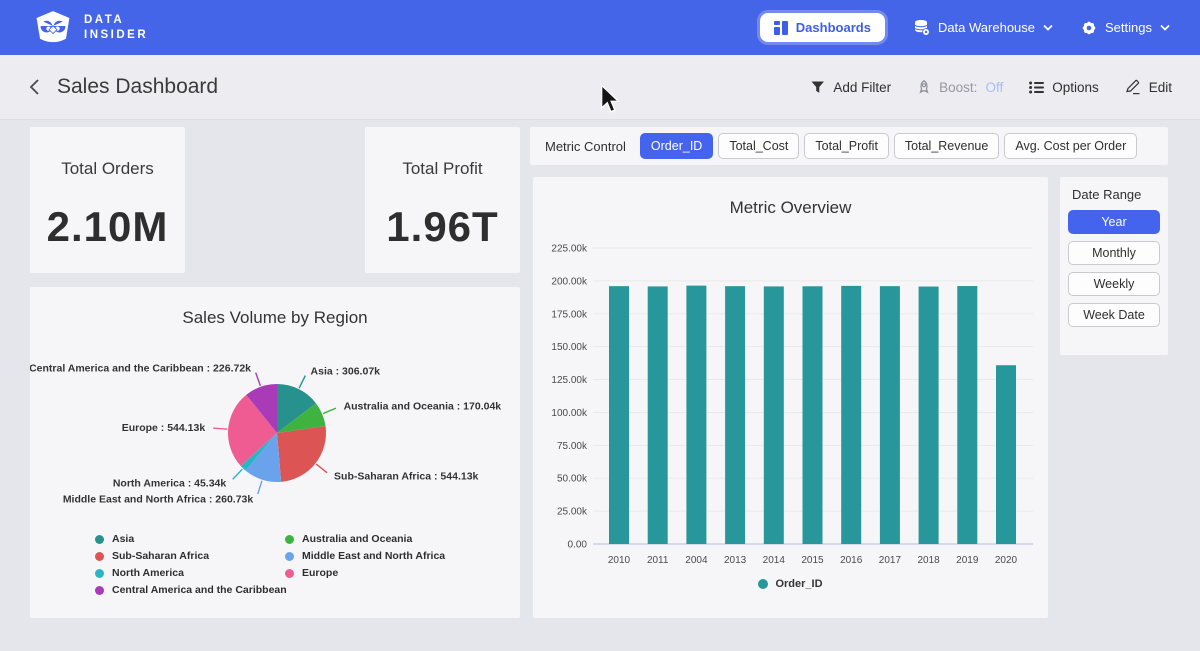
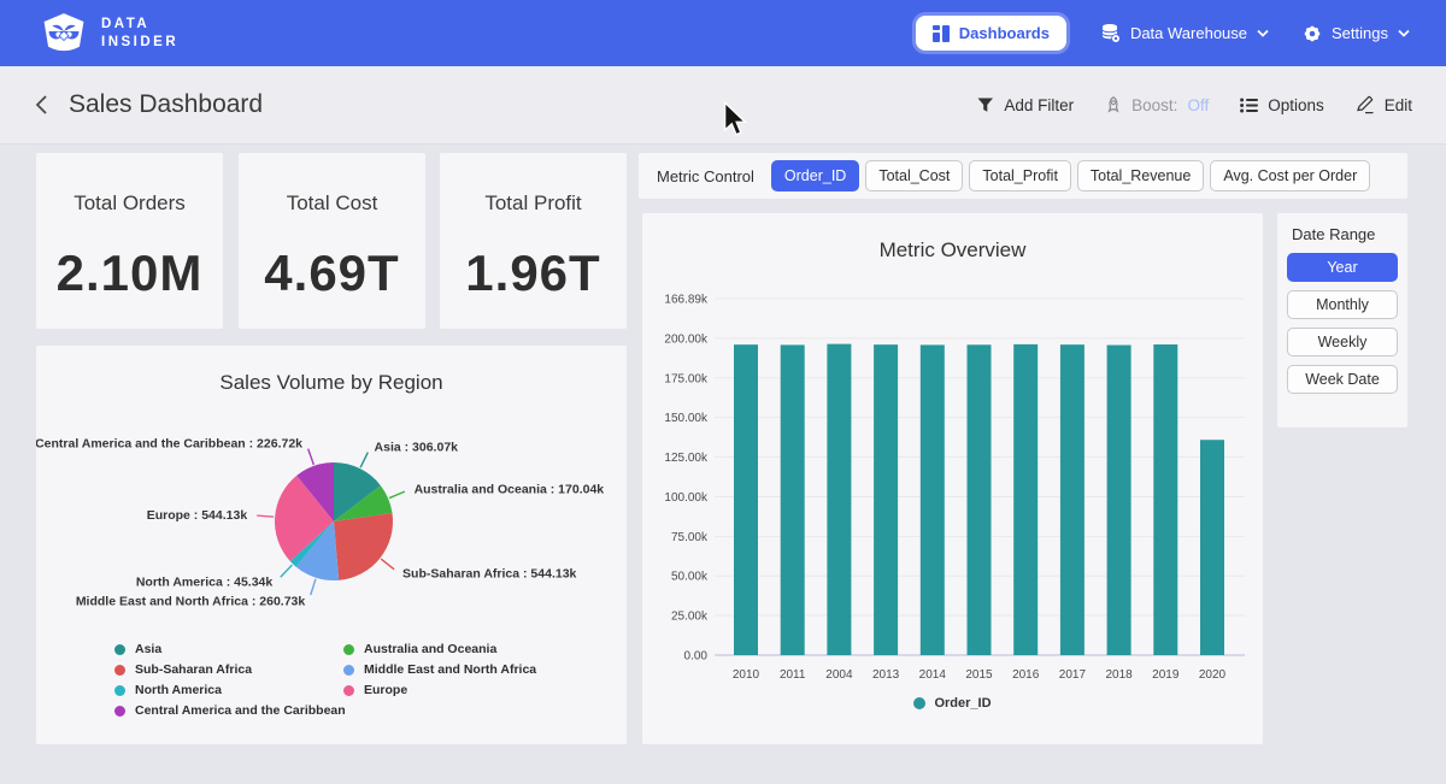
  DATA
  INSIDER
  Dashboards
  Data Warehouse
  Settings
  Sales Dashboard
  Add Filter
  Boost:
  Off
  Options
  Edit
  Total Orders
  2.10M
+ Total Cost
+ 4.69T
  Total Profit
  1.96T
  Metric Control
  Order_ID
  Total_Cost
  Total_Profit
  Total_Revenue
  Avg. Cost per Order
  Metric Overview
  0.00
  25.00k
  50.00k
  75.00k
  100.00k
  125.00k
  150.00k
  175.00k
  200.00k
- 225.00k
+ 166.89k
  2010
  2011
  2004
  2013
  2014
  2015
  2016
  2017
  2018
  2019
  2020
  Order_ID
  Date Range
  Year
  Monthly
  Weekly
  Week Date
  Sales Volume by Region
  Asia : 306.07k
  Australia and Oceania : 170.04k
  Sub-Saharan Africa : 544.13k
  Middle East and North Africa : 260.73k
  North America : 45.34k
  Europe : 544.13k
  Central America and the Caribbean : 226.72k
  Asia
  Sub-Saharan Africa
  North America
  Central America and the Caribbean
  Australia and Oceania
  Middle East and North Africa
  Europe
